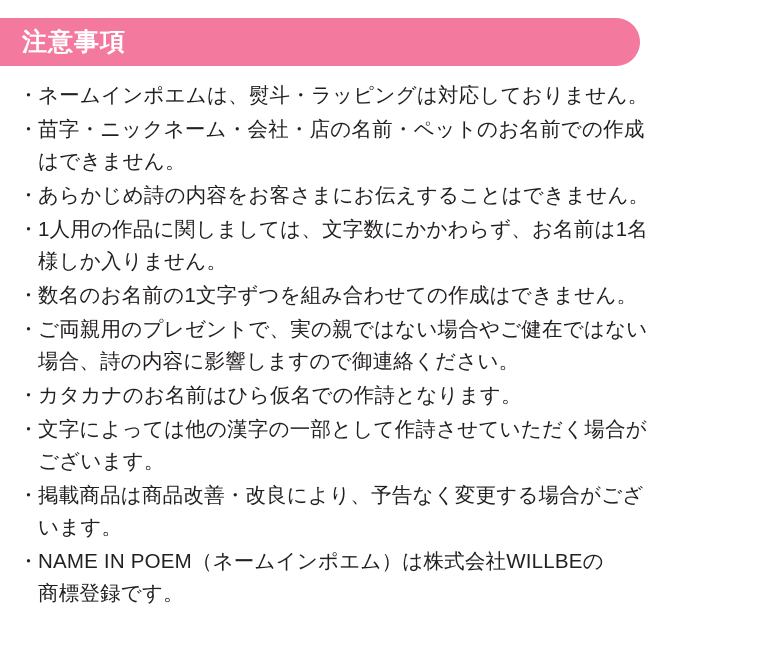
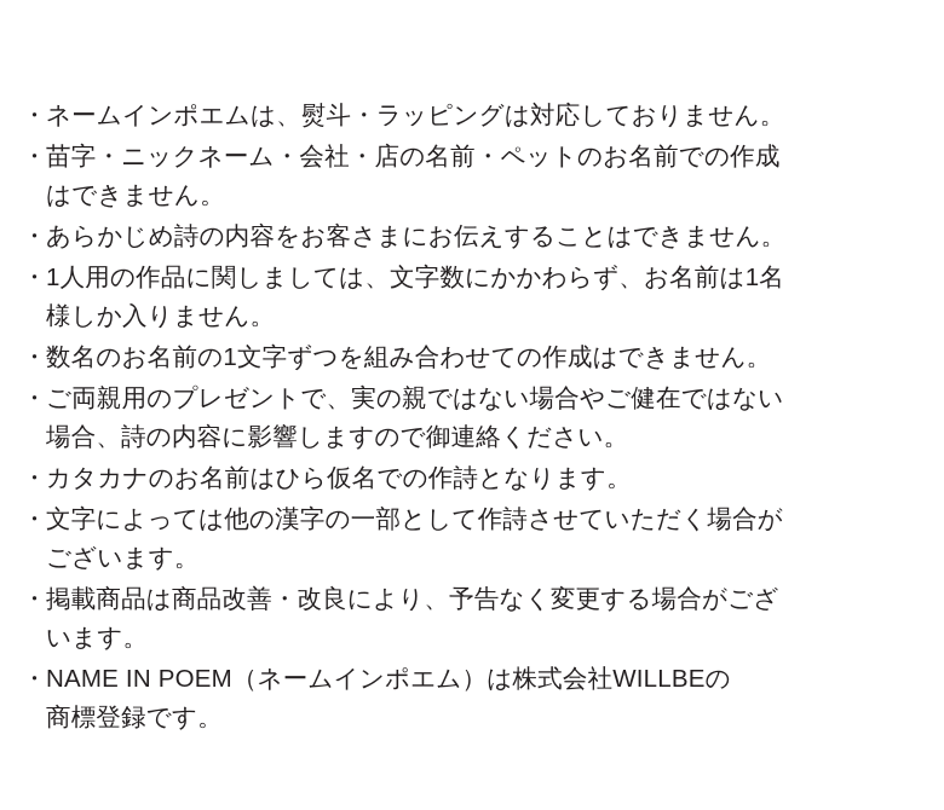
- 注意事項
  ・
  ネームインポエムは、熨斗・ラッピングは対応しておりません。
  ・
  苗字・ニックネーム・会社・店の名前・ペットのお名前での作成
  はできません。
  ・
  あらかじめ詩の内容をお客さまにお伝えすることはできません。
  ・
  1人用の作品に関しましては、文字数にかかわらず、お名前は1名
  様しか入りません。
  ・
  数名のお名前の1文字ずつを組み合わせての作成はできません。
  ・
  ご両親用のプレゼントで、実の親ではない場合やご健在ではない
  場合、詩の内容に影響しますので御連絡ください。
  ・
  カタカナのお名前はひら仮名での作詩となります。
  ・
  文字によっては他の漢字の一部として作詩させていただく場合が
  ございます。
  ・
  掲載商品は商品改善・改良により、予告なく変更する場合がござ
  います。
  ・
  NAME IN POEM（ネームインポエム）は株式会社WILLBEの
  商標登録です。
